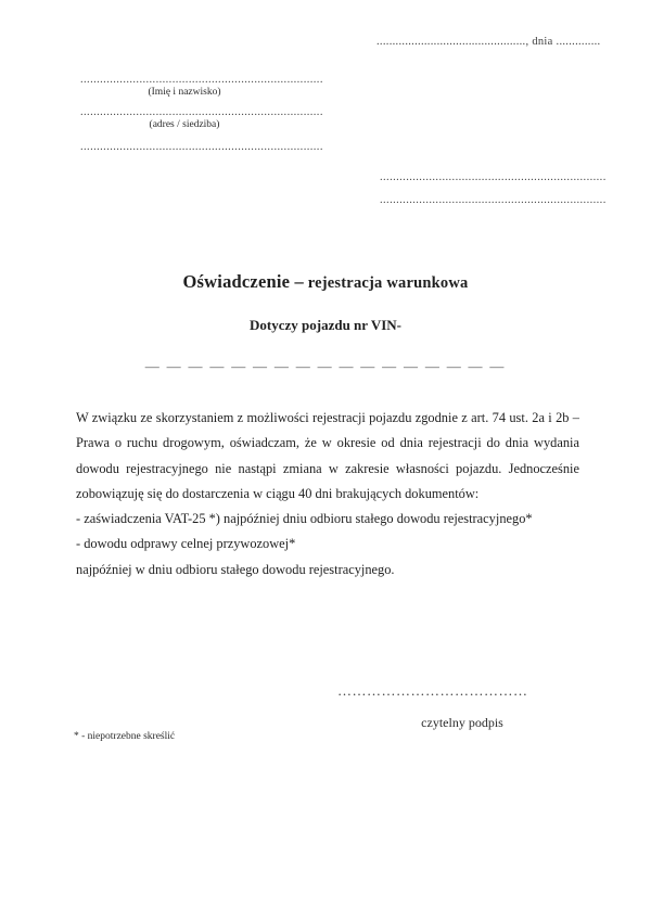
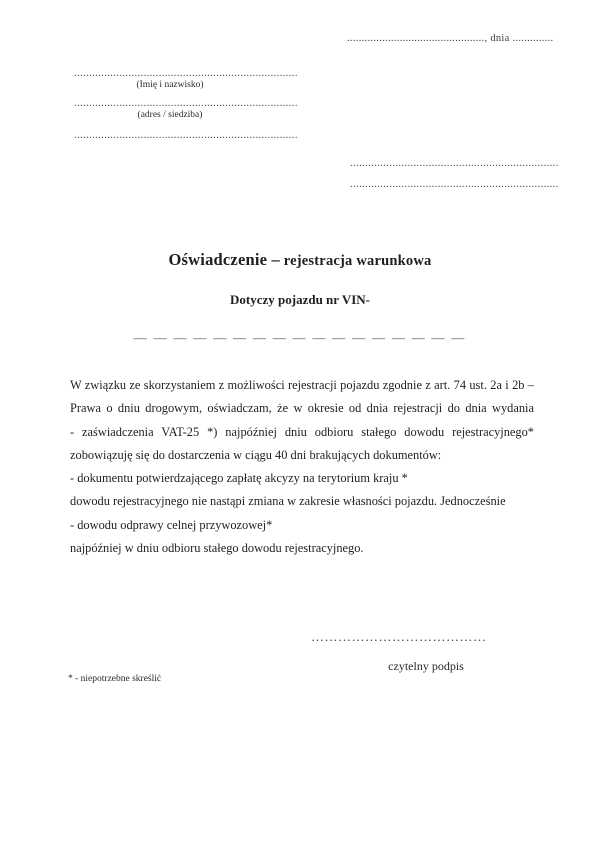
  ..............................................., dnia ..............
  ..........................................................................
  (Imię i nazwisko)
  ..........................................................................
  (adres / siedziba)
  ..........................................................................
  .....................................................................
  .....................................................................
  Oświadczenie – rejestracja warunkowa
  Dotyczy pojazdu nr VIN-
  — — — — — — — — — — — — — — — — —
  W związku ze skorzystaniem z możliwości rejestracji pojazdu zgodnie z art. 74 ust. 2a i 2b –
- Prawa o ruchu drogowym, oświadczam, że w okresie od dnia rejestracji do dnia wydania
+ Prawa o dniu drogowym, oświadczam, że w okresie od dnia rejestracji do dnia wydania
- dowodu rejestracyjnego nie nastąpi zmiana w zakresie własności pojazdu. Jednocześnie
+ - zaświadczenia VAT-25 *) najpóźniej dniu odbioru stałego dowodu rejestracyjnego*
  zobowiązuję się do dostarczenia w ciągu 40 dni brakujących dokumentów:
+ - dokumentu potwierdzającego zapłatę akcyzy na terytorium kraju *
- - zaświadczenia VAT-25 *) najpóźniej dniu odbioru stałego dowodu rejestracyjnego*
+ dowodu rejestracyjnego nie nastąpi zmiana w zakresie własności pojazdu. Jednocześnie
  - dowodu odprawy celnej przywozowej*
  najpóźniej w dniu odbioru stałego dowodu rejestracyjnego.
  …………………………………
  czytelny podpis
  * - niepotrzebne skreślić
